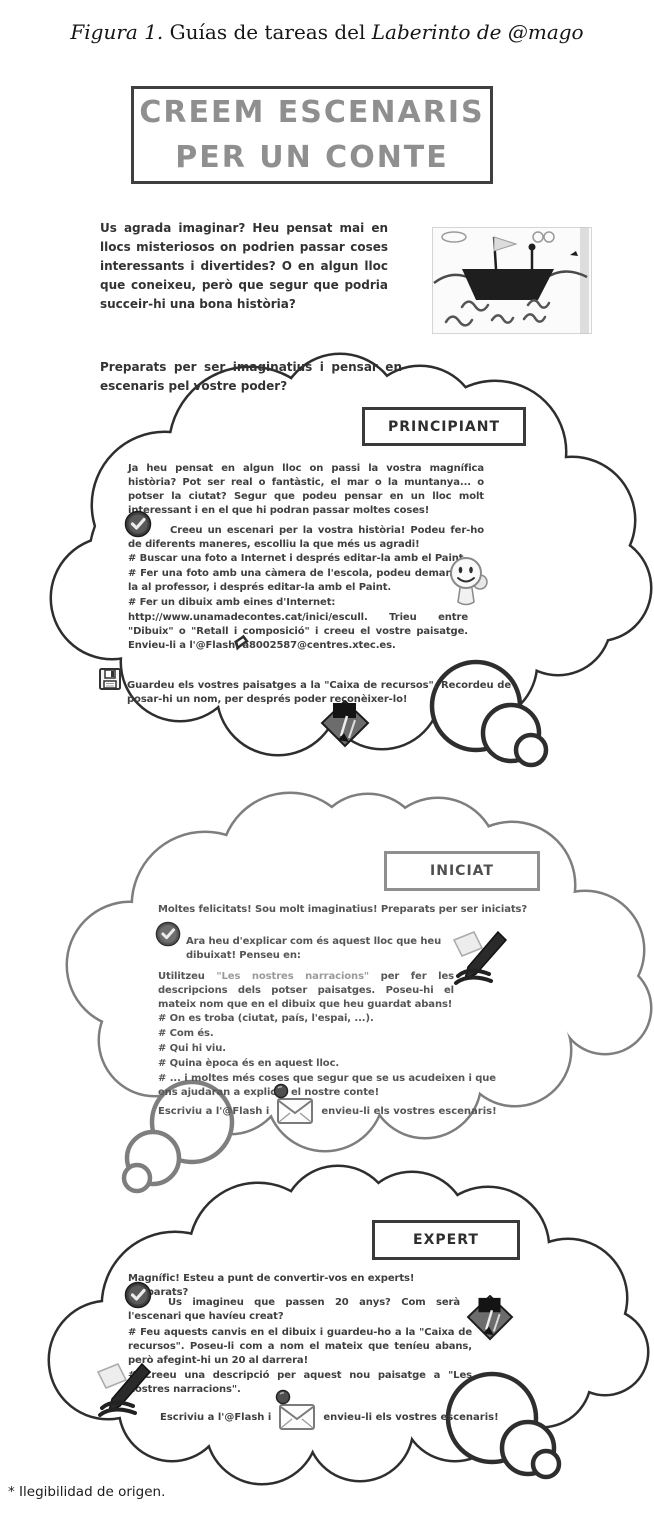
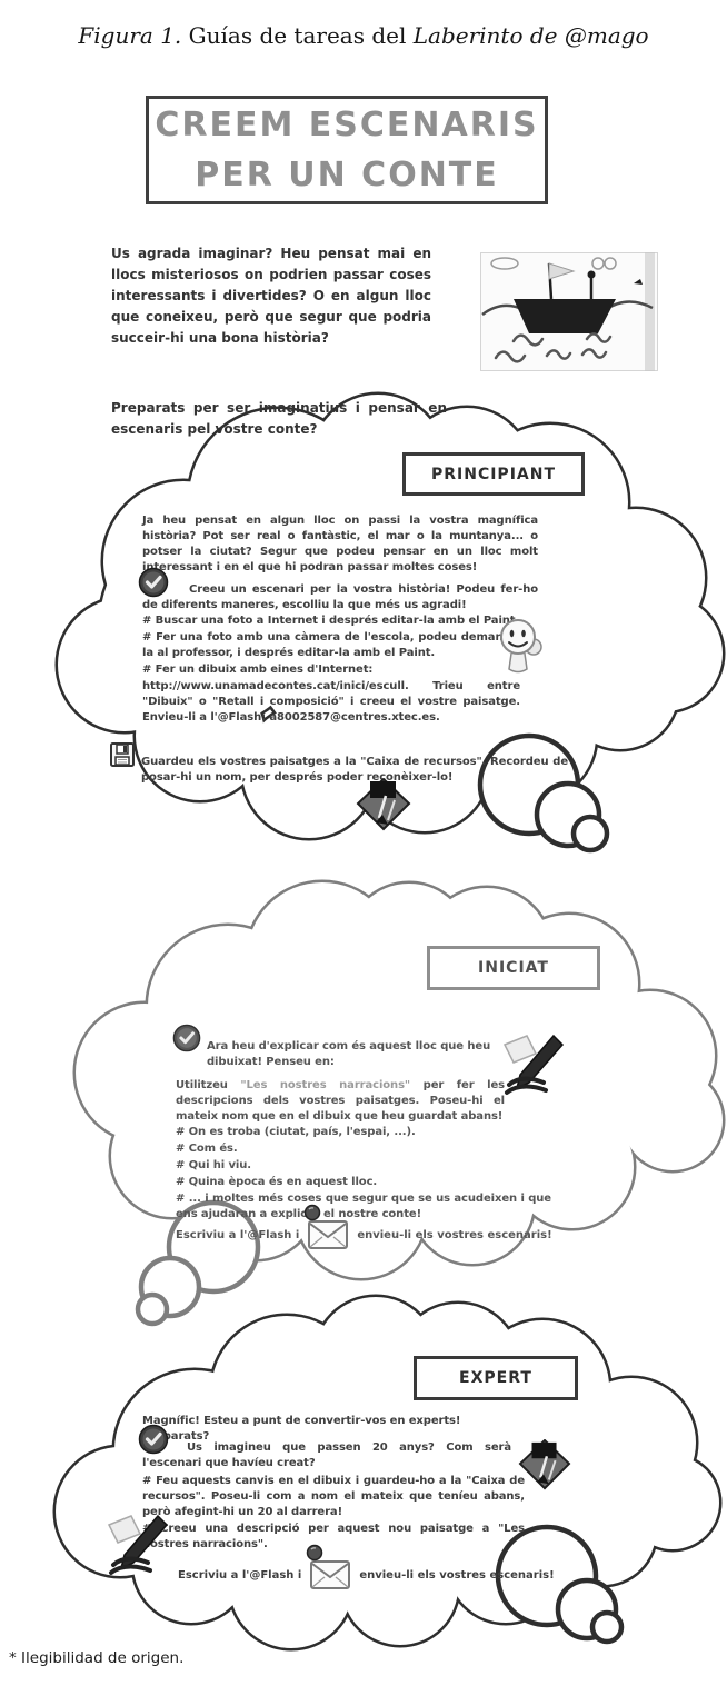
  Figura 1. Guías de tareas del Laberinto de @mago
  CREEM ESCENARIS
  PER UN CONTE
  Us agrada imaginar? Heu pensat mai en llocs misteriosos on podrien passar coses interessants i divertides? O en algun lloc que coneixeu, però que segur que podria succeir-hi una bona història?
- Preparats per ser imaginatius i pensar en escenaris pel vostre poder?
+ Preparats per ser imaginatius i pensar en escenaris pel vostre conte?
  PRINCIPIANT
  INICIAT
  EXPERT
  Ja heu pensat en algun lloc on passi la vostra magnífica història? Pot ser real o fantàstic, el mar o la muntanya... o potser la ciutat? Segur que podeu pensar en un lloc molt interessant i en el que hi podran passar moltes coses!
  Creeu un escenari per la vostra història! Podeu fer-ho de diferents maneres, escolliu la que més us agradi!
  # Buscar una foto a Internet i després editar-la amb el Pain
  # Fer una foto amb una càmera de l'escola, podeu demanla al professor, i després editar-la amb el Paint.
  # Fer un dibuix amb eines d'Internet:
  http://www.unamadecontes.cat/inici/escull. Trieu entre "Dibuix" o "Retall i composició" i creeu el vostre paisatge. Envieu-li a l'@Flash: a8002587@centres.xtec.es.
  Guardeu els vostres paisatges a la "Caixa de recursos". Recordeu de posar-hi un nom, per després poder reconèixer-lo!
- Moltes felicitats! Sou molt imaginatius! Preparats per ser iniciats?
  Ara heu d'explicar com és aquest lloc que heu dibuixat! Penseu en:
- Utilitzeu "Les nostres narracions" per fer les descripcions dels potser paisatges. Poseu-hi el mateix nom que en el dibuix que heu guardat abans!
+ Utilitzeu "Les nostres narracions" per fer les descripcions dels vostres paisatges. Poseu-hi el mateix nom que en el dibuix que heu guardat abans!
  # On es troba (ciutat, país, l'espai, ...).
  # Com és.
  # Qui hi viu.
  # Quina època és en aquest lloc.
  # ... i moltes més coses que segur que se us acudeixen i que ens ajudaran a explic el nostre conte!
  Escriviu a l'@Flash i
  envieu-li els vostres escenaris!
  Magnífic! Esteu a punt de convertir-vos en experts! arats?
  Us imagineu que passen 20 anys? Com serà l'escenari que havíeu creat?
  # Feu aquests canvis en el dibuix i guardeu-ho a la "Caixa de recursos". Poseu-li com a nom el mateix que teníeu abans, però afegint-hi un 20 al darrera!
  reeu una descripció per aquest nou paisatge a "Les ostres narracions".
  Escriviu a l'@Flash i
  envieu-li els vostres escenaris!
  * Ilegibilidad de origen.
